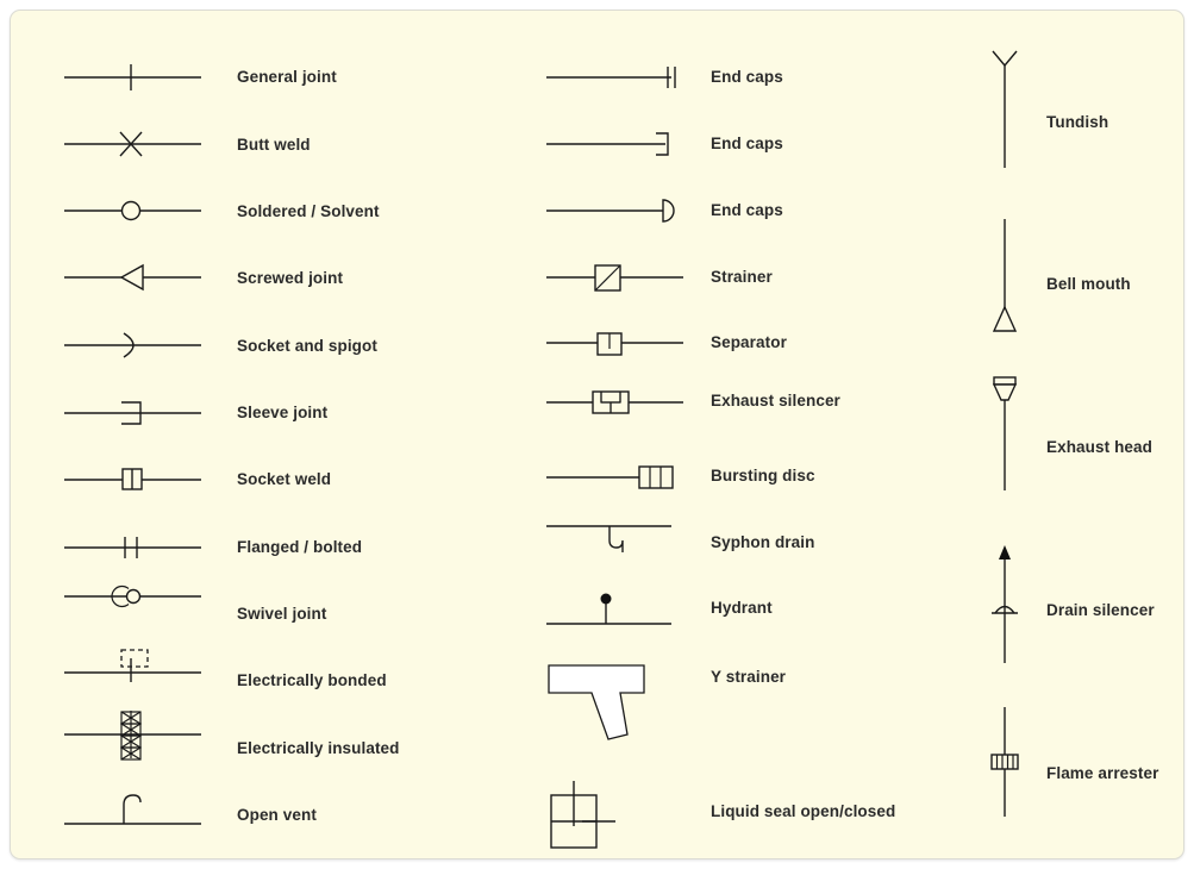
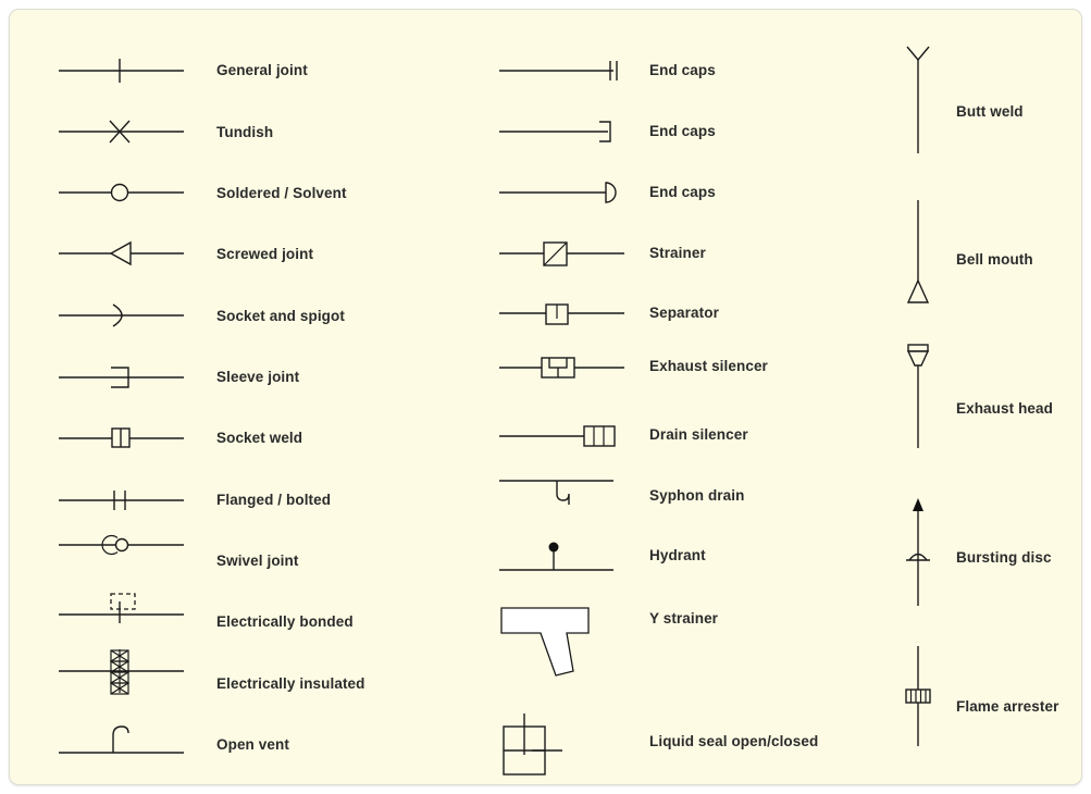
  General joint
- Butt weld
+ Tundish
  Soldered / Solvent
  Screwed joint
  Socket and spigot
  Sleeve joint
  Socket weld
  Flanged / bolted
  Swivel joint
  Electrically bonded
  Electrically insulated
  Open vent
  End caps
  End caps
  End caps
  Strainer
  Separator
  Exhaust silencer
- Bursting disc
+ Drain silencer
  Syphon drain
  Hydrant
  Y strainer
  Liquid seal open/closed
- Tundish
+ Butt weld
  Bell mouth
  Exhaust head
- Drain silencer
+ Bursting disc
  Flame arrester
